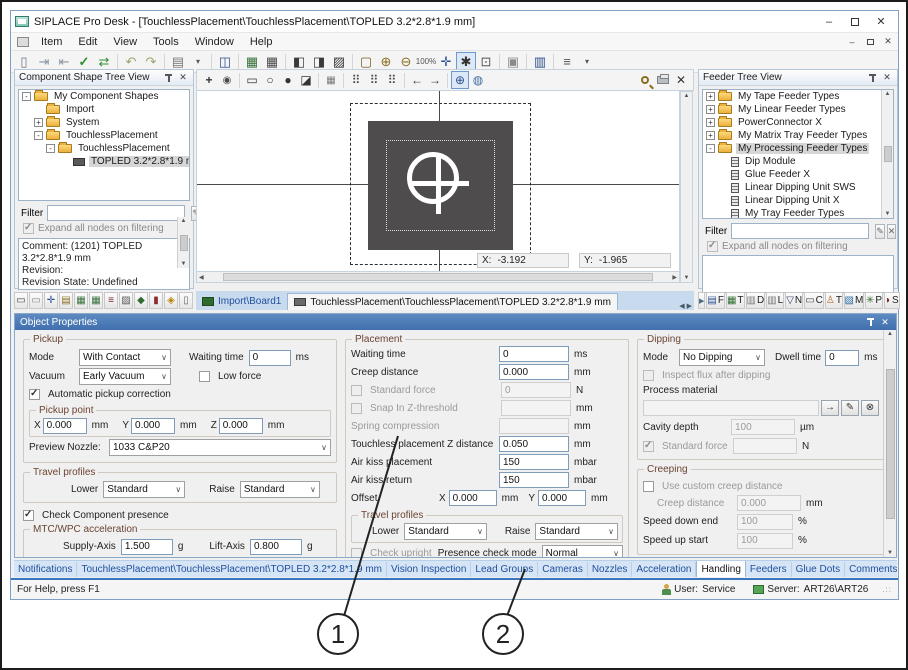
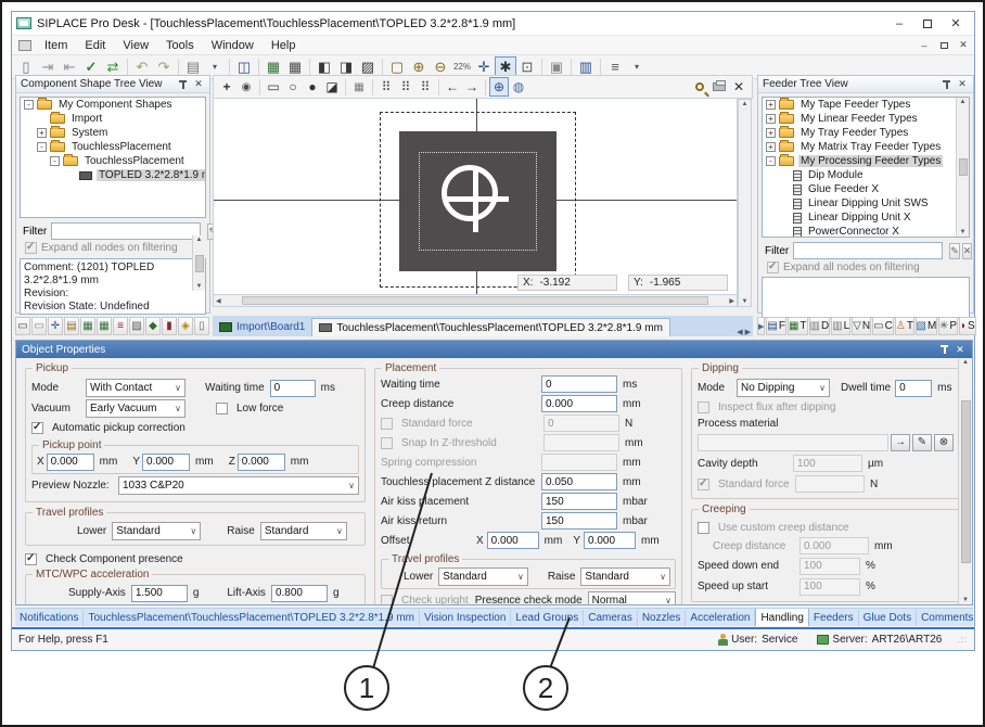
  SIPLACE Pro Desk - [TouchlessPlacement\TouchlessPlacement\TOPLED 3.2*2.8*1.9 mm]
  –
  ✕
  Item
  Edit
  View
  Tools
  Window
  Help
  –
  ✕
- 100%
+ 22%
  Component Shape Tree View
  ✕
  -
  My Component Shapes
  Import
  +
  System
  -
  TouchlessPlacement
  -
  TouchlessPlacement
  TOPLED 3.2*2.8*1.9
  Filter
  Expand all nodes on filtering
  Comment: (1201) TOPLED 3.2*2.8*1.9 mm
  Revision:
  Revision State: Undefined
  ✕
  X:
  -3.192
  Y:
  -1.965
  Feeder Tree View
  ✕
  +
  My Tape Feeder Types
  +
  My Linear Feeder Types
  +
- PowerConnector X
+ My Tray Feeder Types
  +
  My Matrix Tray Feeder Types
  -
  My Processing Feeder Types
  Dip Module
  Glue Feeder X
  Linear Dipping Unit SWS
  Linear Dipping Unit X
- My Tray Feeder Types
+ PowerConnector X
  Filter
  ✎
  ✕
  Expand all nodes on filtering
  ▭
  ▭
  ✛
  ▤
  ▦
  ▦
  ≡
  ▨
  ◆
  ▮
  ◈
  ▯
  Import\Board1
  TouchlessPlacement\TouchlessPlacement\TOPLED 3.2*2.8*1.9 mm
  ▤
  F
  ▦
  T
  ▥
  D
  ▥
  L
  ▽
  N
  ▭
  C
  ♙
  T
  ▧
  M
  ✳
  P
  ◗
  S
  Object Properties
  ✕
  Pickup
  Mode
  With Contact
  Waiting time
  0
  ms
  Vacuum
  Early Vacuum
  Low force
  Automatic pickup correction
  Pickup point
  X
  0.000
  mm
  Y
  0.000
  mm
  Z
  0.000
  mm
  Preview Nozzle:
  1033 C&P20
  Travel profiles
  Lower
  Standard
  Raise
  Standard
  Check Component presence
  MTC/WPC acceleration
  Supply-Axis
  1.500
  g
  Lift-Axis
  0.800
  g
  Placement
  Waiting time
  0
  ms
  Creep distance
  0.000
  mm
  Standard force
  0
  N
  Snap In Z-threshold
  mm
  Spring compression
  mm
  Touchless placement Z distance
  0.050
  mm
  Air kiss placement
  150
  mbar
  Air kiss return
  150
  mbar
  Offset
  X
  0.000
  mm
  Y
  0.000
  mm
  Travel profiles
  Lower
  Standard
  Raise
  Standard
  Check upright
  Presence check mode
  Normal
  Dipping
  Mode
  No Dipping
  Dwell time
  0
  ms
  Inspect flux after dipping
  Process material
  →
  ✎
  ⊗
  Cavity depth
  100
  µm
  Standard force
  N
  Creeping
  Use custom creep distance
  Creep distance
  0.000
  mm
  Speed down end
  100
  %
  Speed up start
  100
  %
  Notifications
  TouchlessPlacement\TouchlessPlacement\TOPLED 3.2*2.8*1.9 mm
  Vision Inspection
  Lead Grous
  Cameras
  Nozzles
  Acceleration
  Handling
  Feeders
  Glue Dots
  For Help, press F1
  User:
  Service
  Server:
  ART26\ART26
  .::
  1
  2
